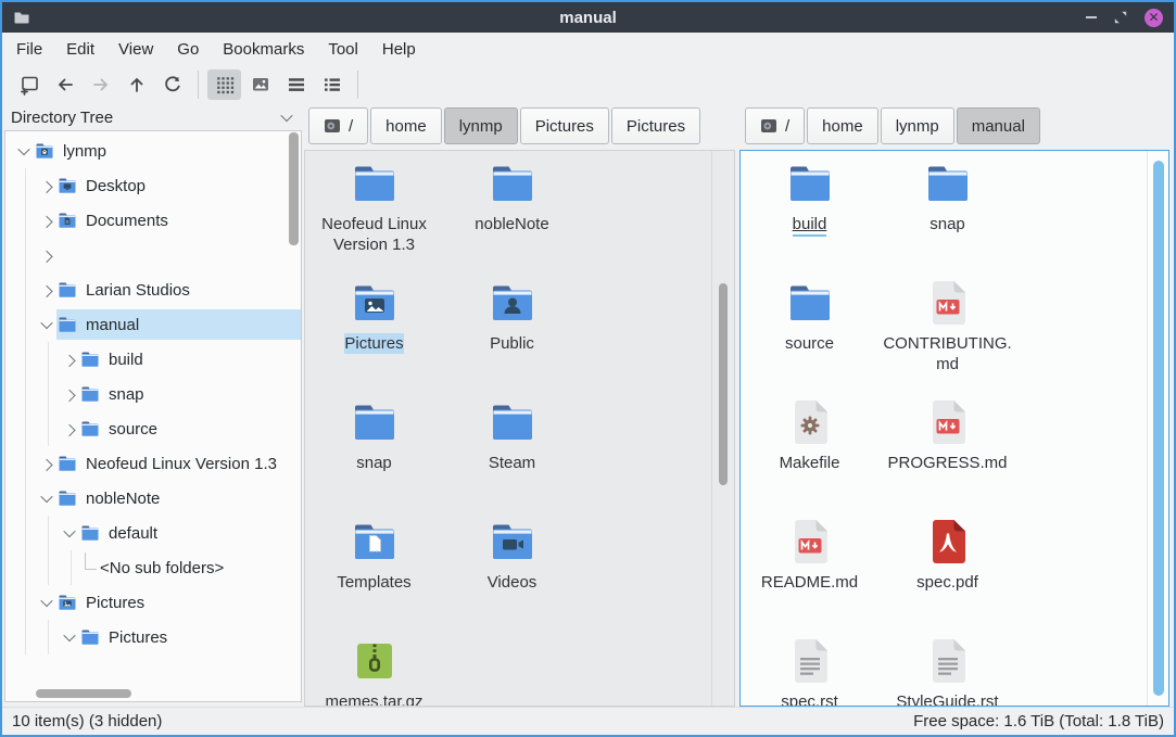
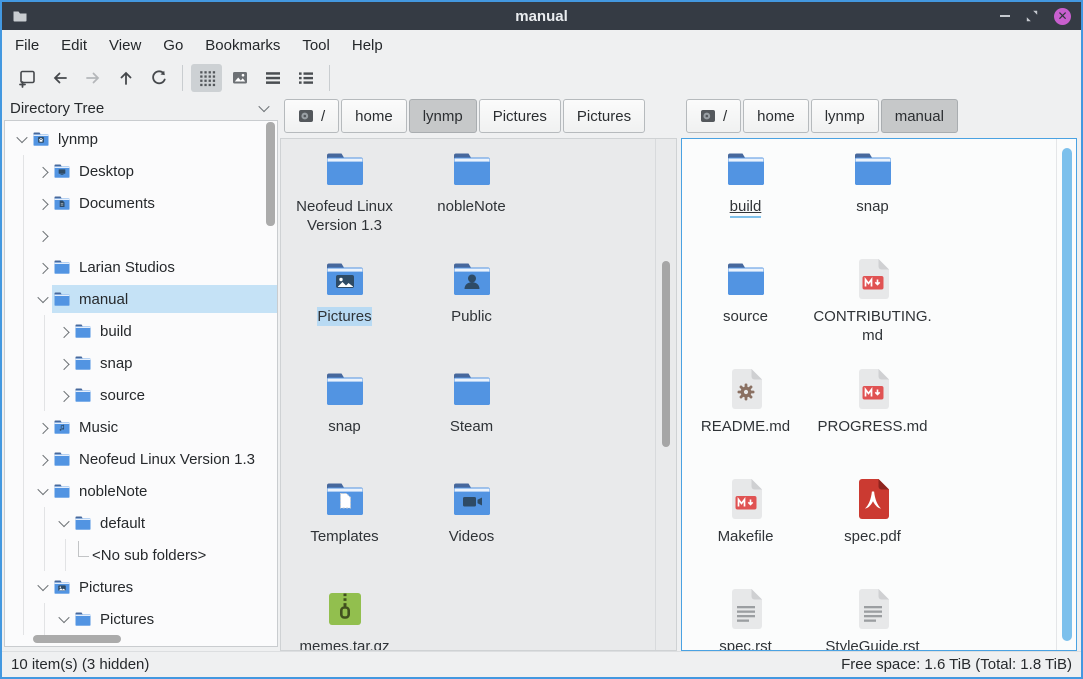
  manual
  ✕
  File
  Edit
  View
  Go
  Bookmarks
  Tool
  Help
  Directory Tree
  lynmp
  Desktop
  Documents
  Larian Studios
  manual
  build
  snap
  source
+ Music
  Neofeud Linux Version 1.3
  nobleNote
  default
  <No sub folders>
  Pictures
  Pictures
  /
  home
  lynmp
  Pictures
  Pictures
  /
  home
  lynmp
  manual
  Neofeud Linux Version 1.3
  nobleNote
  Pictures
  Public
  snap
  Steam
  Templates
  Videos
  memes.tar.gz
  build
  snap
  source
  CONTRIBUTING.md
- Makefile
+ README.md
  PROGRESS.md
- README.md
+ Makefile
  spec.pdf
  spec.rst
  StyleGuide.rst
  10 item(s) (3 hidden)
  Free space: 1.6 TiB (Total: 1.8 TiB)
